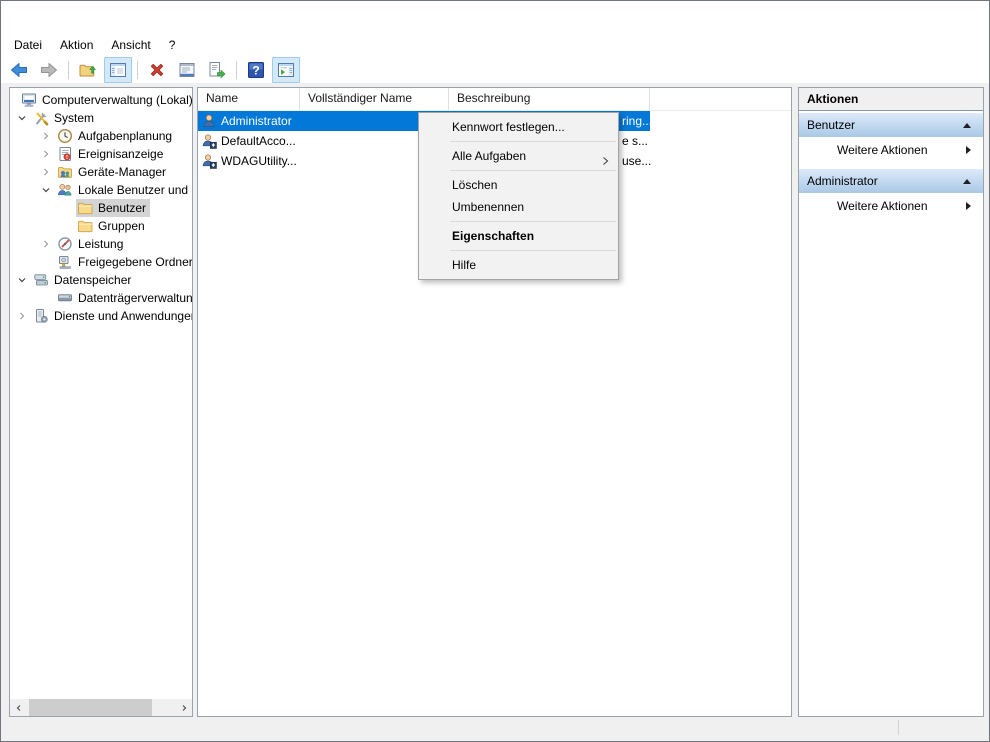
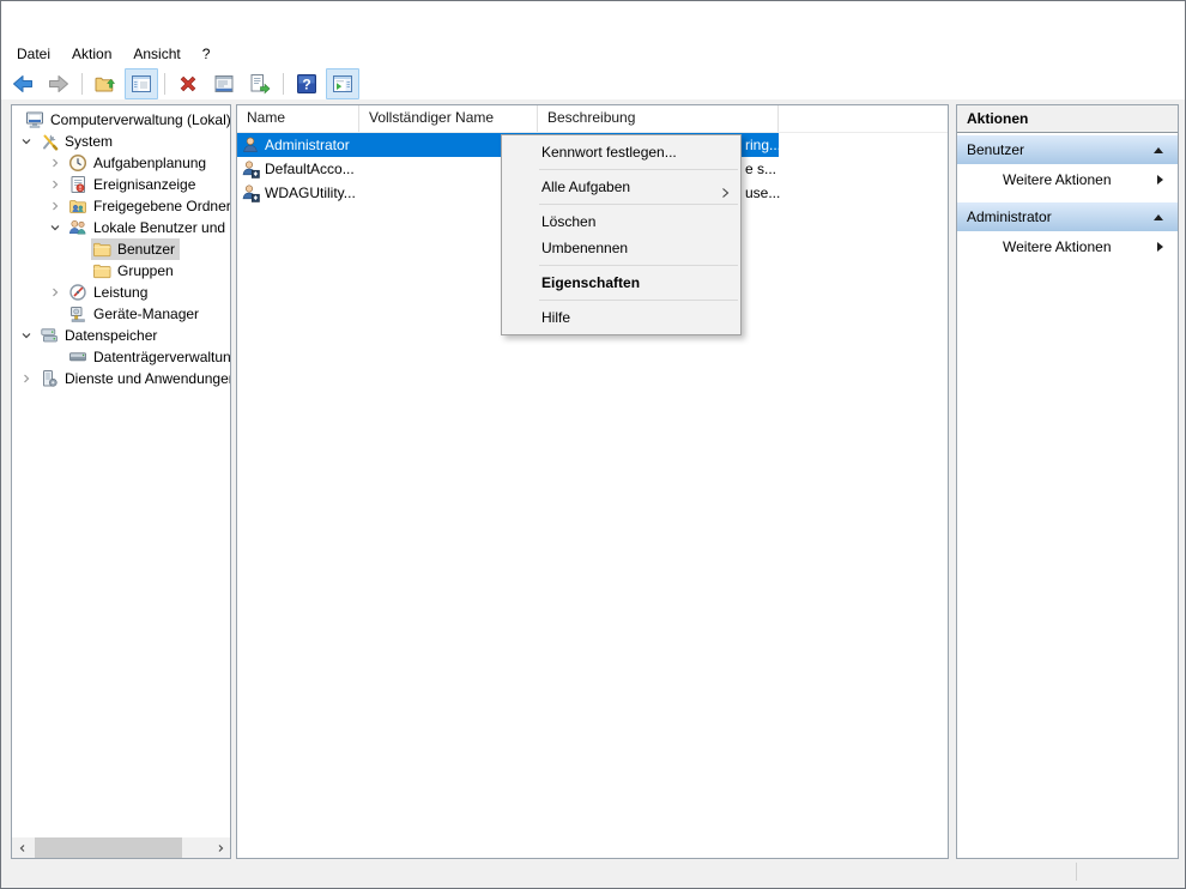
  Datei
  Aktion
  Ansicht
  ?
  ?
  Computerverwaltung (Lokal)
  System
  Aufgabenplanung
  Ereignisanzeige
- Geräte-Manager
+ Freigegebene Ordner
  Lokale Benutzer und
  Benutzer
  Gruppen
  Leistung
- Freigegebene Ordner
+ Geräte-Manager
  Datenspeicher
  Datenträgerverwaltun
  Dienste und Anwendunge
  Name
  Vollständiger Name
  Beschreibung
  Administrator
  ring...
  DefaultAcco...
  e s...
  WDAGUtility...
  use...
  Kennwort festlegen...
  Alle Aufgaben
  Löschen
  Umbenennen
  Eigenschaften
  Hilfe
  Aktionen
  Benutzer
  Weitere Aktionen
  Administrator
  Weitere Aktionen
